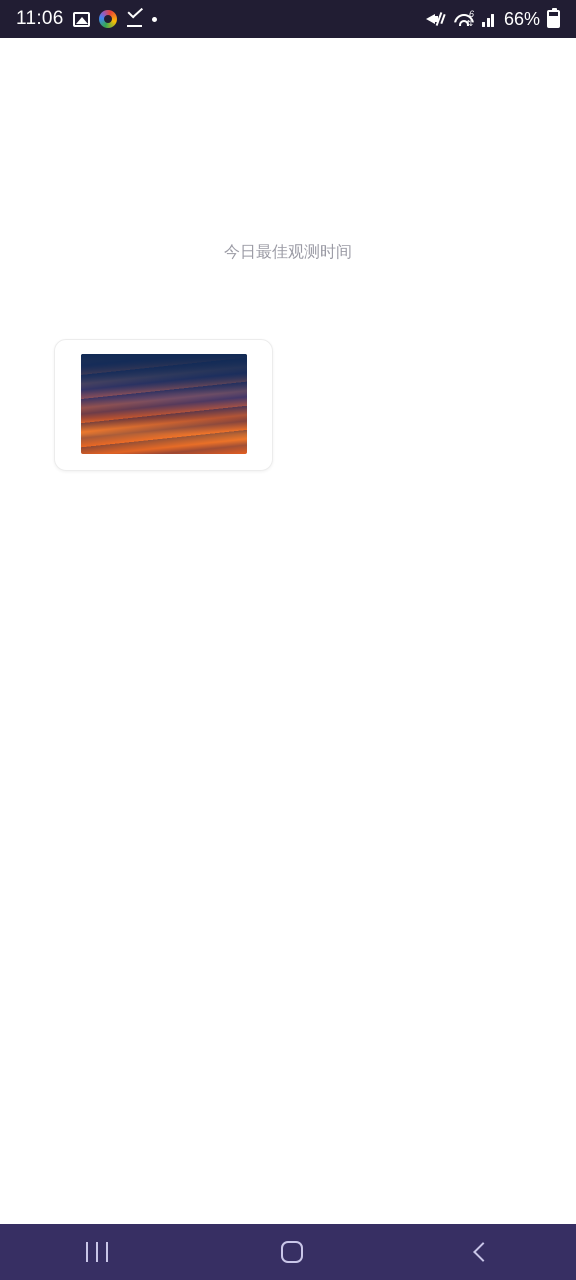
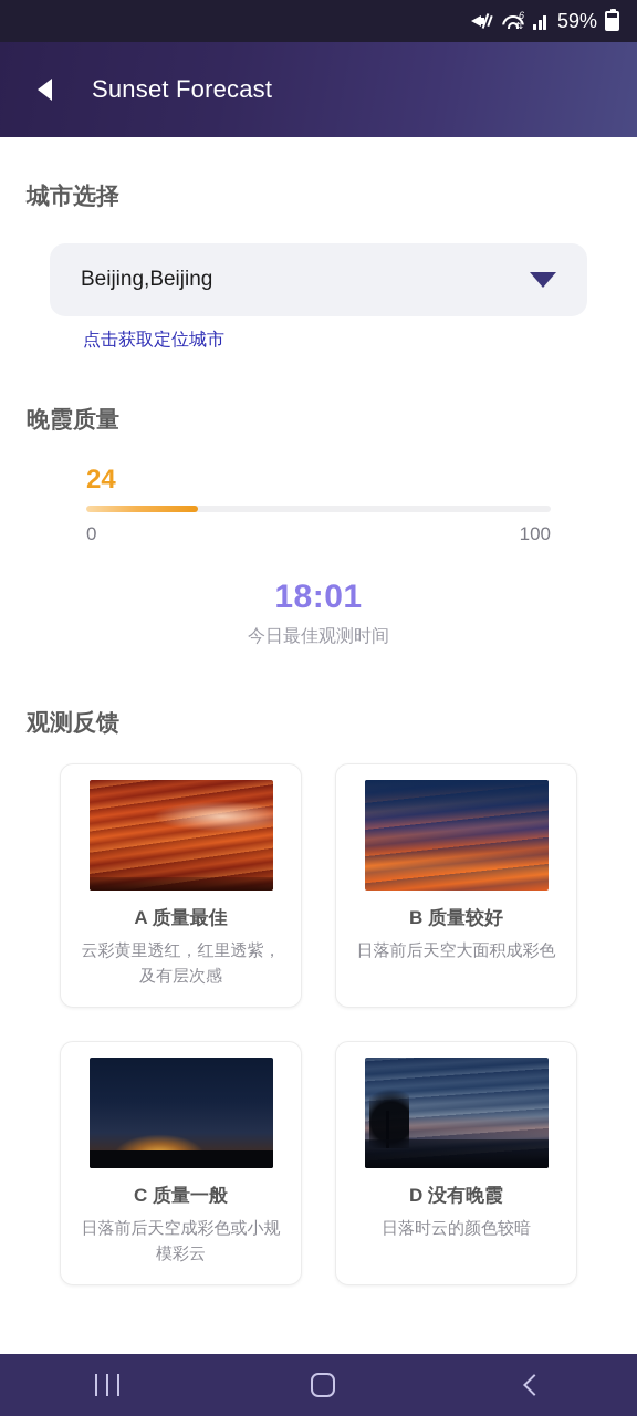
- 11:06
  6
  ⇅
- 66%
+ 59%
+ Sunset Forecast
+ 城市选择
+ Beijing,Beijing
+ 点击获取定位城市
+ 晚霞质量
+ 24
+ 0
+ 100
+ 18:01
  今日最佳观测时间
+ 观测反馈
+ A 质量最佳
+ 云彩黄里透红，红里透紫，及有层次感
+ B 质量较好
+ 日落前后天空大面积成彩色
+ C 质量一般
+ 日落前后天空成彩色或小规模彩云
+ D 没有晚霞
+ 日落时云的颜色较暗
